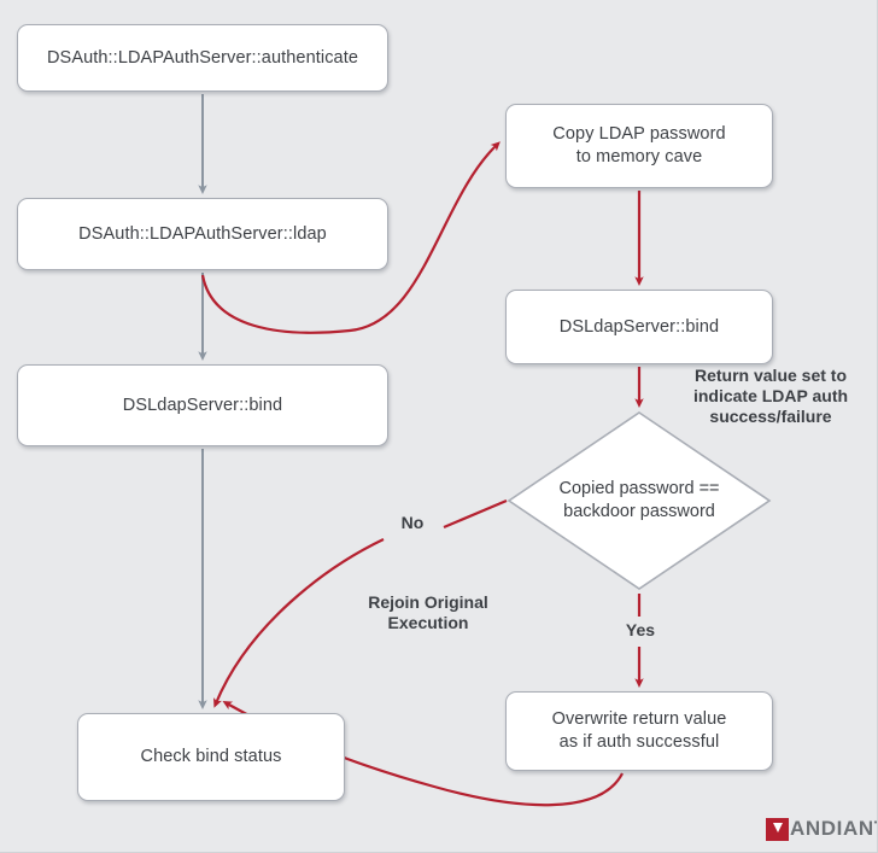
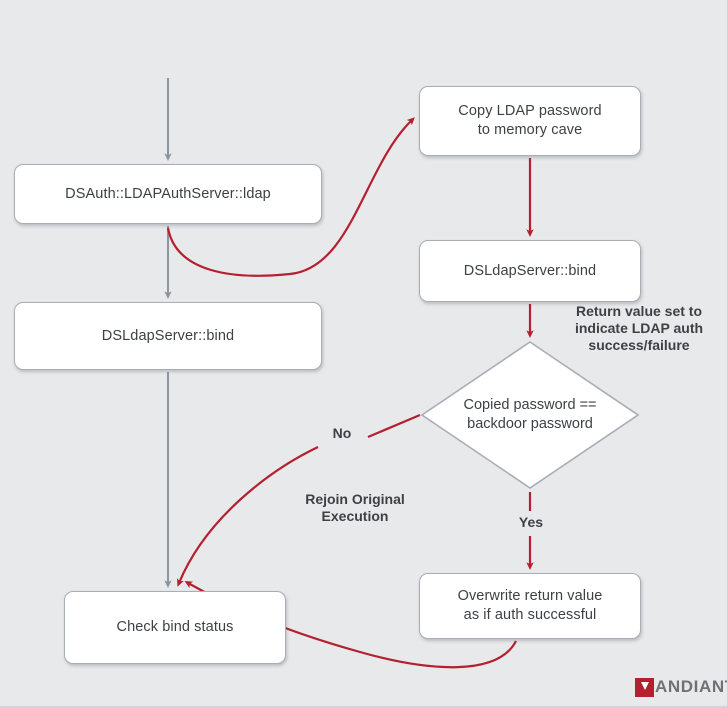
- DSAuth::LDAPAuthServer::authenticate
  DSAuth::LDAPAuthServer::ldap
  Copy LDAP password
  to memory cave
  DSLdapServer::bind
  DSLdapServer::bind
  Copied password ==
  backdoor password
  Check bind status
  Overwrite return value
  as if auth successful
  Return value set to
  indicate LDAP auth
  success/failure
  Rejoin Original
  Execution
  No
  Yes
  ANDIAN
